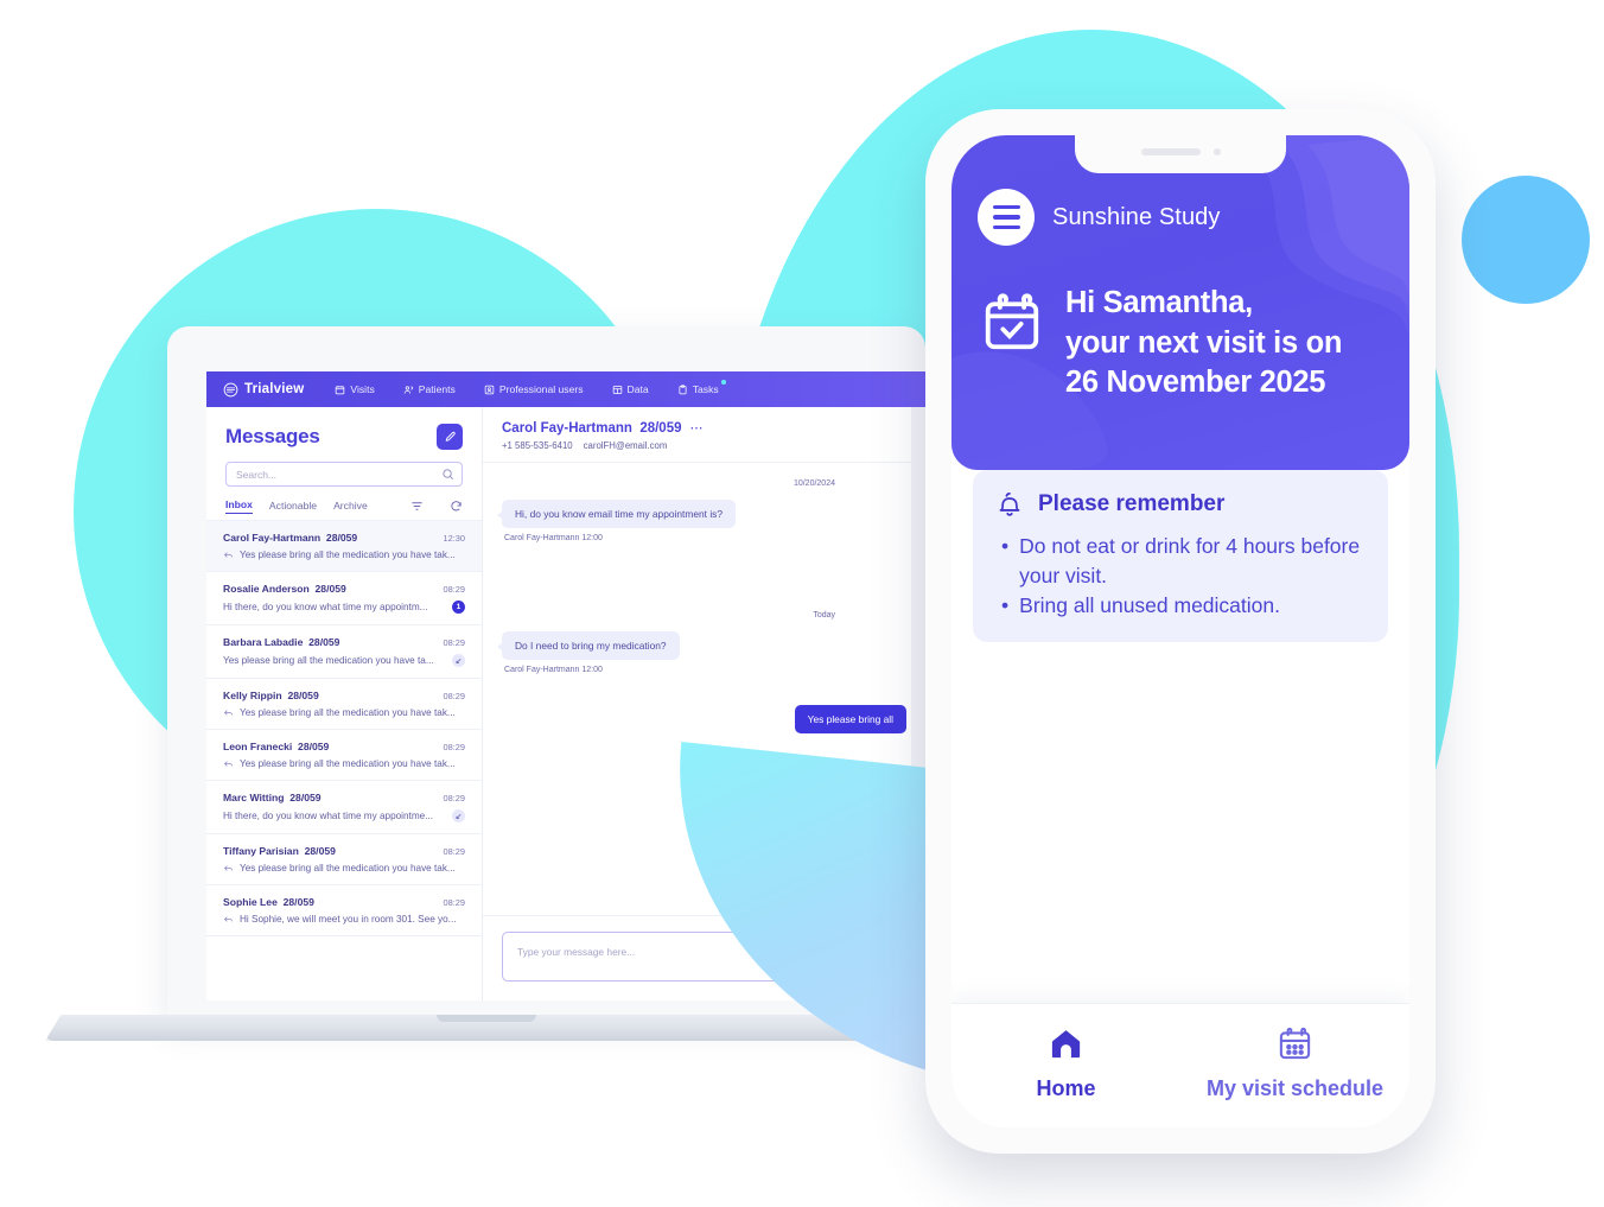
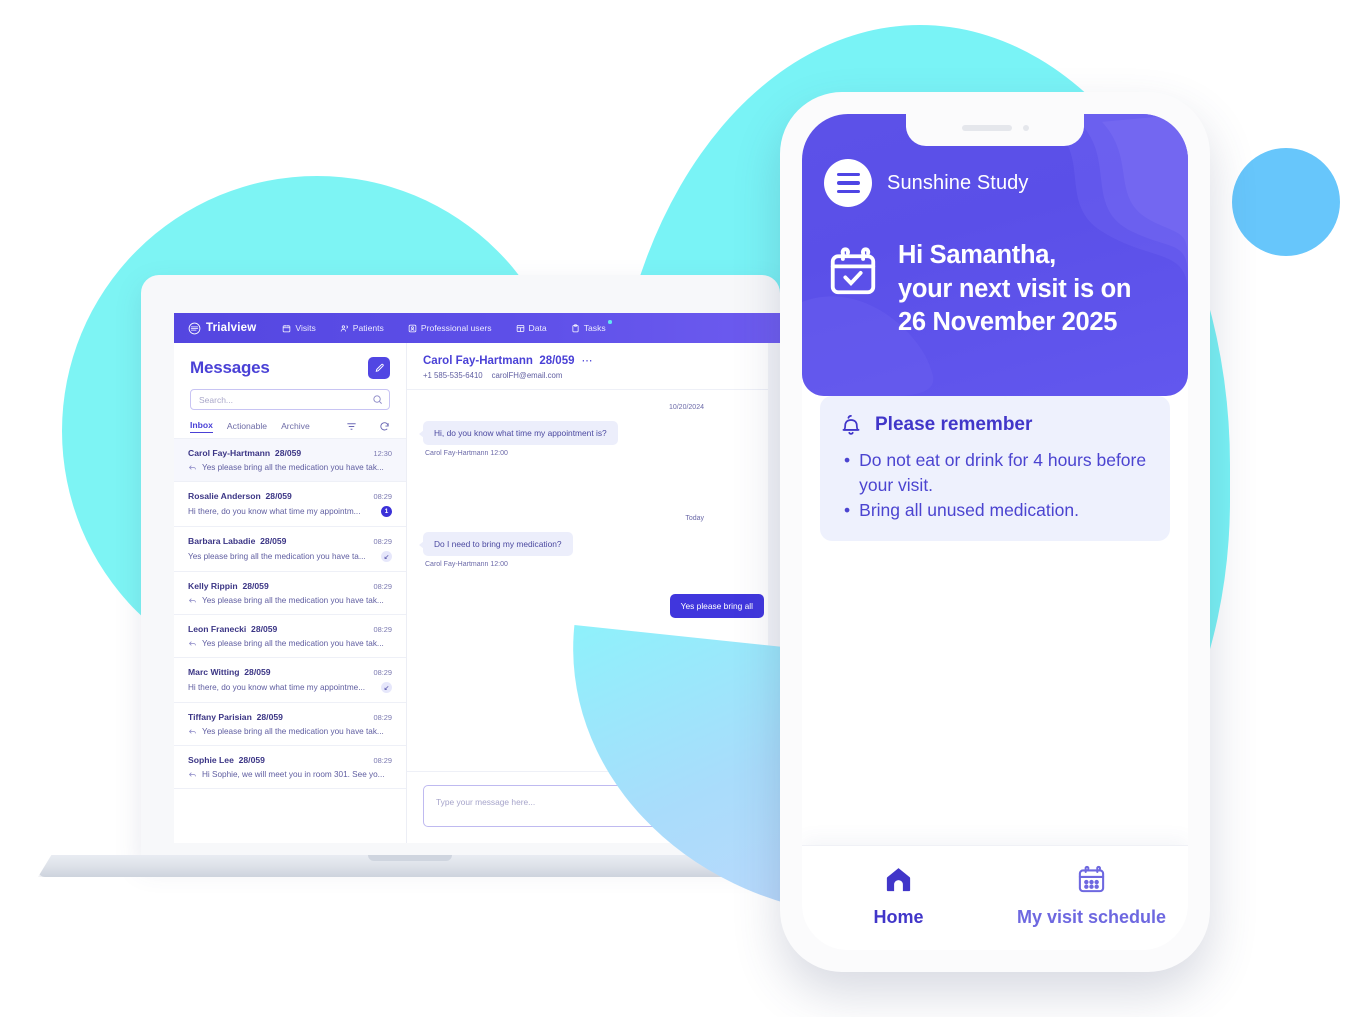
  Trialview
  Visits
  Patients
  Professional users
  Data
  Tasks
  Messages
  Search...
  Inbox
  Actionable
  Archive
  Carol Fay-Hartmann 28/059
  12:30
  Yes please bring all the medication you have tak...
  Rosalie Anderson 28/059
  08:29
  Hi there, do you know what time my appointm...
  Barbara Labadie 28/059
  08:29
  Yes please bring all the medication you have ta...
  Kelly Rippin 28/059
  08:29
  Yes please bring all the medication you have tak...
  Leon Franecki 28/059
  08:29
  Yes please bring all the medication you have tak...
  Marc Witting 28/059
  08:29
  Hi there, do you know what time my appointme...
  Tiffany Parisian 28/059
  08:29
  Yes please bring all the medication you have tak...
  Sophie Lee 28/059
  08:29
  Hi Sophie, we will meet you in room 301. See yo...
  Carol Fay-Hartmann 28/059
  ⋯
  +1 585-535-6410
  carolFH@email.com
- Hi, do you know email time my appointment is?
+ Hi, do you know what time my appointment is?
  Do I need to bring my medication?
  Yes please bring all
  Type your message here...
  Sunshine Study
  Hi Samantha,
  your next visit is on
  26 November 2025
  Please remember
  •
  Do not eat or drink for 4 hours before your visit.
  •
  Bring all unused medication.
  Home
  My visit schedule
